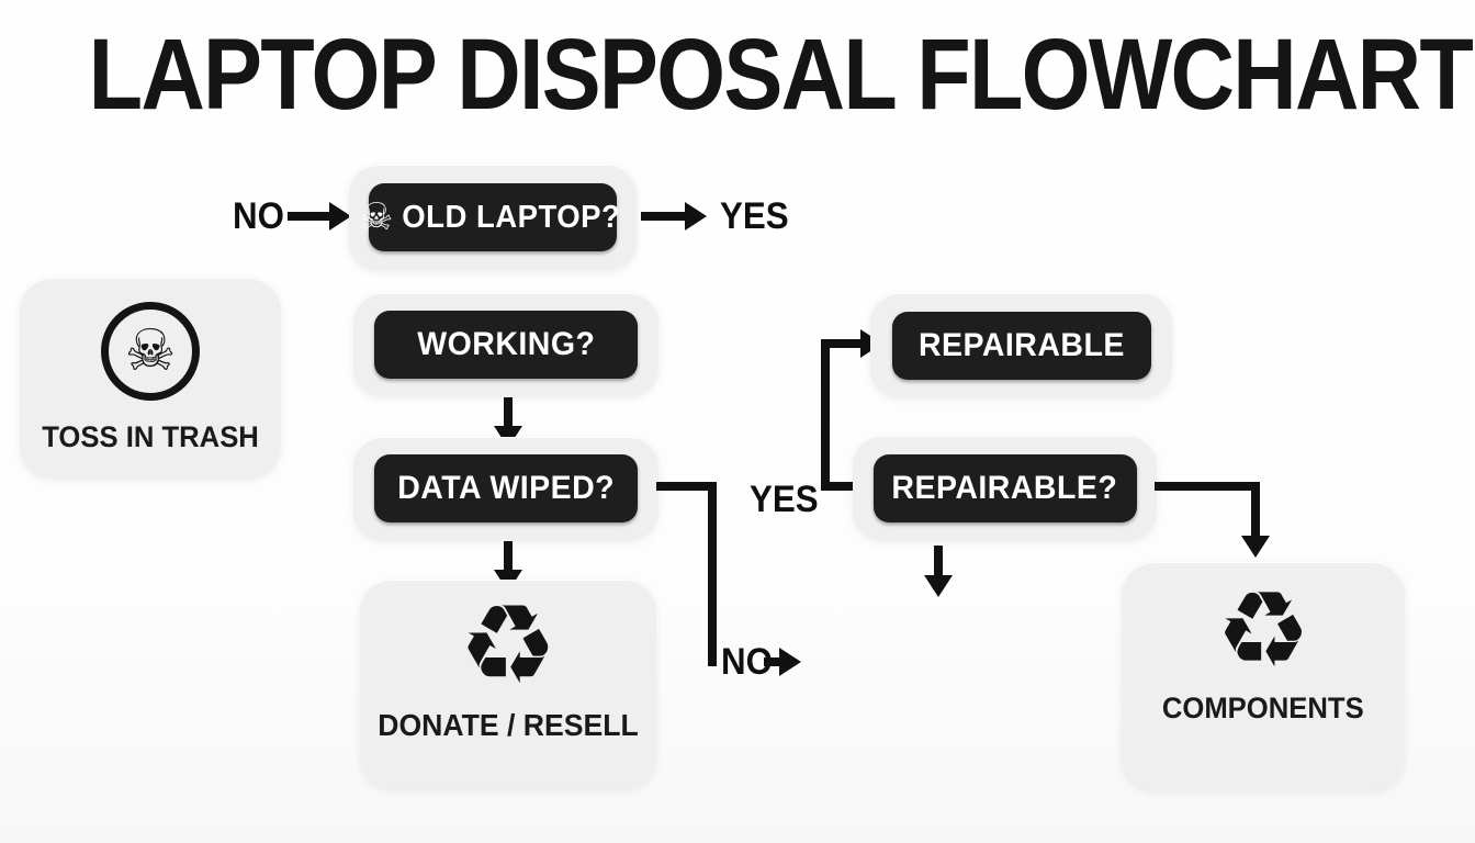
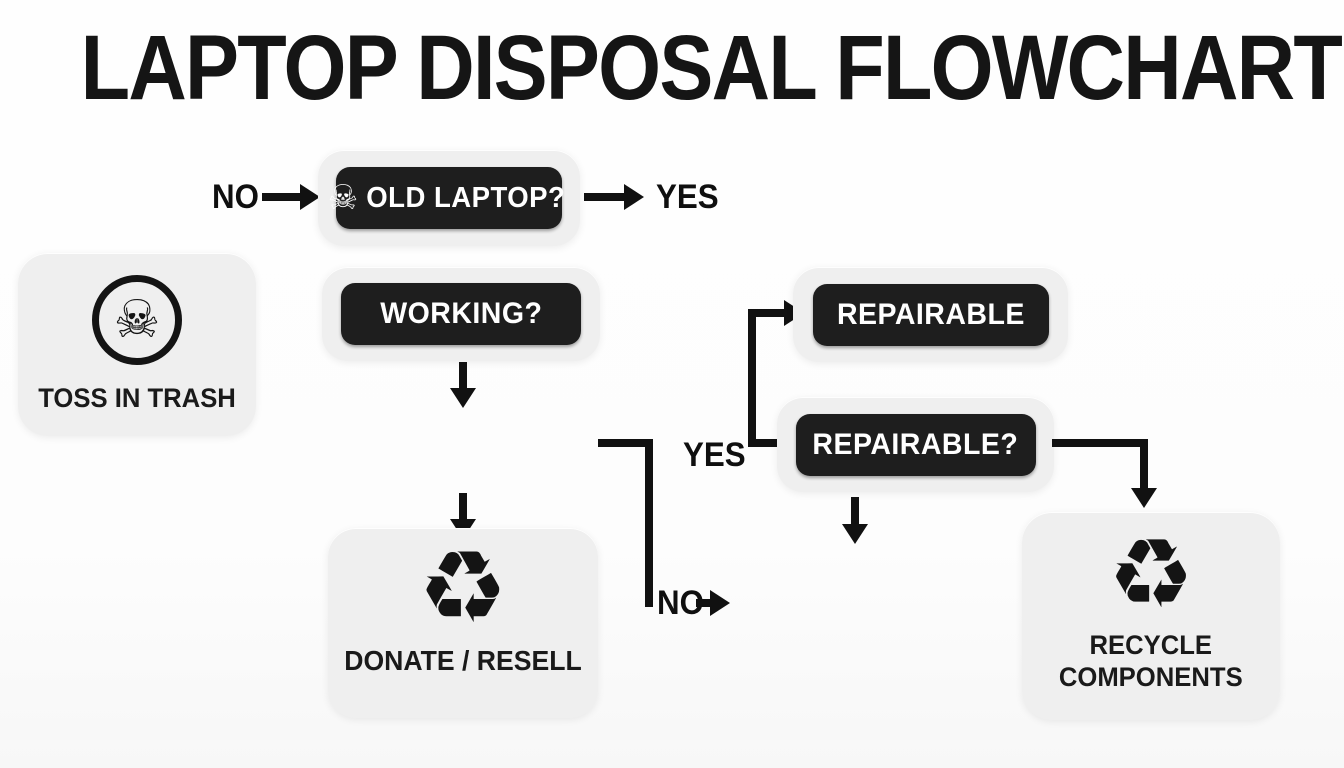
  LAPTOP DISPOSAL FLOWCHART
  NO
  ☠
  OLD LAPTOP?
  YES
  ☠
  TOSS IN TRASH
  WORKING?
- DATA WIPED?
  ♻
  DONATE / RESELL
  YES
  NO
  REPAIRABLE
  REPAIRABLE?
  ♻
+ RECYCLE
  COMPONENTS
